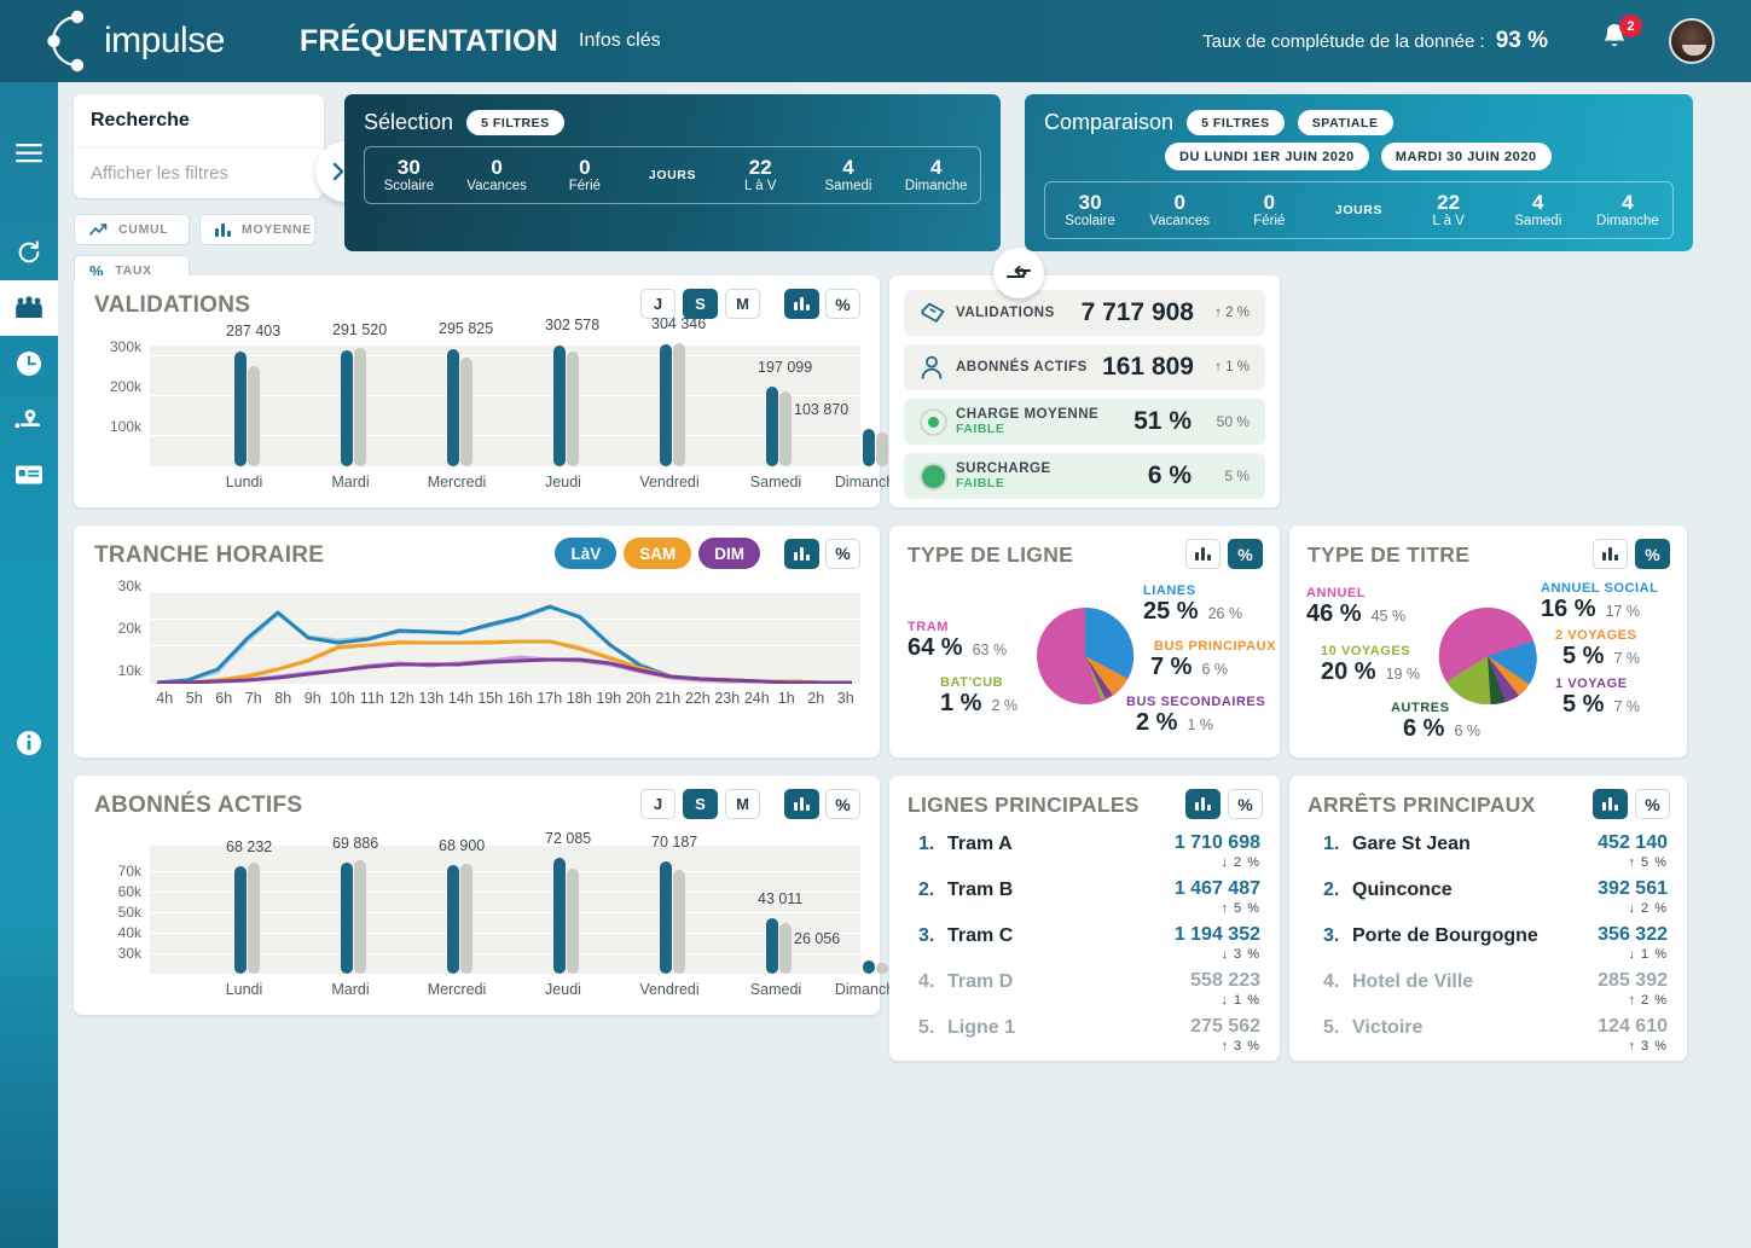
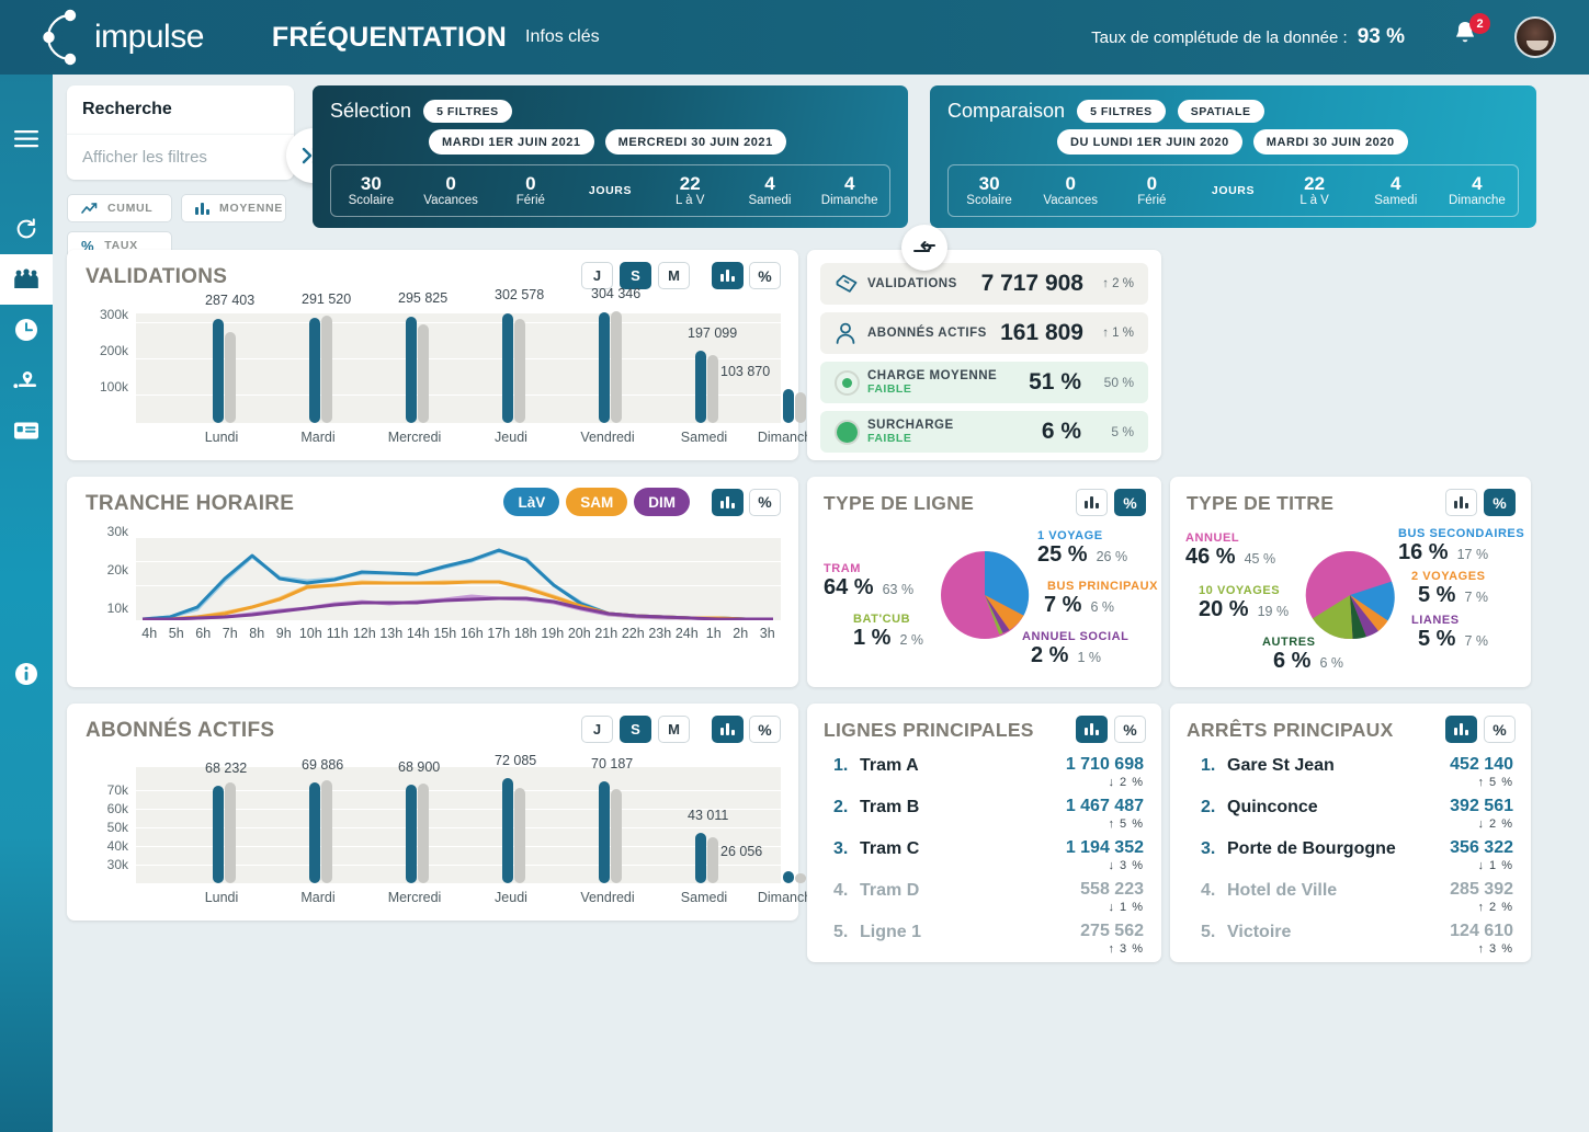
  impulse
  FRÉQUENTATION
  Infos clés
  Taux de complétude de la donnée : 93 %
  2
  Recherche
  Afficher les filtres
  CUMUL
  MOYENNE
  %
  TAUX
  Sélection
  5 FILTRES
+ MARDI 1ER JUIN 2021
+ MERCREDI 30 JUIN 2021
  30
  Scolaire
  0
  Vacances
  0
  Férié
  JOURS
  22
  L à V
  4
  Samedi
  4
  Dimanche
  Comparaison
  5 FILTRES
  SPATIALE
  DU LUNDI 1ER JUIN 2020
  MARDI 30 JUIN 2020
  30
  Scolaire
  0
  Vacances
  0
  Férié
  JOURS
  22
  L à V
  4
  Samedi
  4
  Dimanche
  VALIDATIONS
  J
  S
  M
  %
  300k
  200k
  100k
  287 403
  Lundi
  291 520
  Mardi
  295 825
  Mercredi
  302 578
  Jeudi
  304 346
  Vendredi
  197 099
  Samedi
  103 870
  Dimanc
  VALIDATIONS
  7 717 908
  ↑ 2 %
  ABONNÉS ACTIFS
  161 809
  ↑ 1 %
  CHARGE MOYENNE
  FAIBLE
  51 %
  50 %
  SURCHARGE
  FAIBLE
  6 %
  5 %
  TRANCHE HORAIRE
  LàV
  SAM
  DIM
  %
  30k
  20k
  10k
  4h
  5h
  6h
  7h
  8h
  9h
  10h
  11h
  12h
  13h
  14h
  15h
  16h
  17h
  18h
  19h
  20h
  21h
  22h
  23h
  24h
  1h
  2h
  3h
  TYPE DE LIGNE
  %
  TRAM
  64 %
  63 %
  BAT'CUB
  1 %
  2 %
- LIANES
+ 1 VOYAGE
  25 %
  26 %
  BUS PRINCIPAUX
  7 %
  6 %
- BUS SECONDAIRES
+ ANNUEL SOCIAL
  2 %
  1 %
  TYPE DE TITRE
  %
  ANNUEL
  46 %
  45 %
  10 VOYAGES
  20 %
  19 %
  AUTRES
  6 %
  6 %
- ANNUEL SOCIAL
+ BUS SECONDAIRES
  16 %
  17 %
  2 VOYAGES
  5 %
  7 %
- 1 VOYAGE
+ LIANES
  5 %
  7 %
  ABONNÉS ACTIFS
  J
  S
  M
  %
  70k
  60k
  50k
  40k
  30k
  68 232
  Lundi
  69 886
  Mardi
  68 900
  Mercredi
  72 085
  Jeudi
  70 187
  Vendredi
  43 011
  Samedi
  26 056
  Dimanc
  LIGNES PRINCIPALES
  %
  1.
  Tram A
  1 710 698
  ↓ 2 %
  2.
  Tram B
  1 467 487
  ↑ 5 %
  3.
  Tram C
  1 194 352
  ↓ 3 %
  4.
  Tram D
  558 223
  ↓ 1 %
  5.
  Ligne 1
  275 562
  ↑ 3 %
  ARRÊTS PRINCIPAUX
  %
  1.
  Gare St Jean
  452 140
  ↑ 5 %
  2.
  Quinconce
  392 561
  ↓ 2 %
  3.
  Porte de Bourgogne
  356 322
  ↓ 1 %
  4.
  Hotel de Ville
  285 392
  ↑ 2 %
  5.
  Victoire
  124 610
  ↑ 3 %
